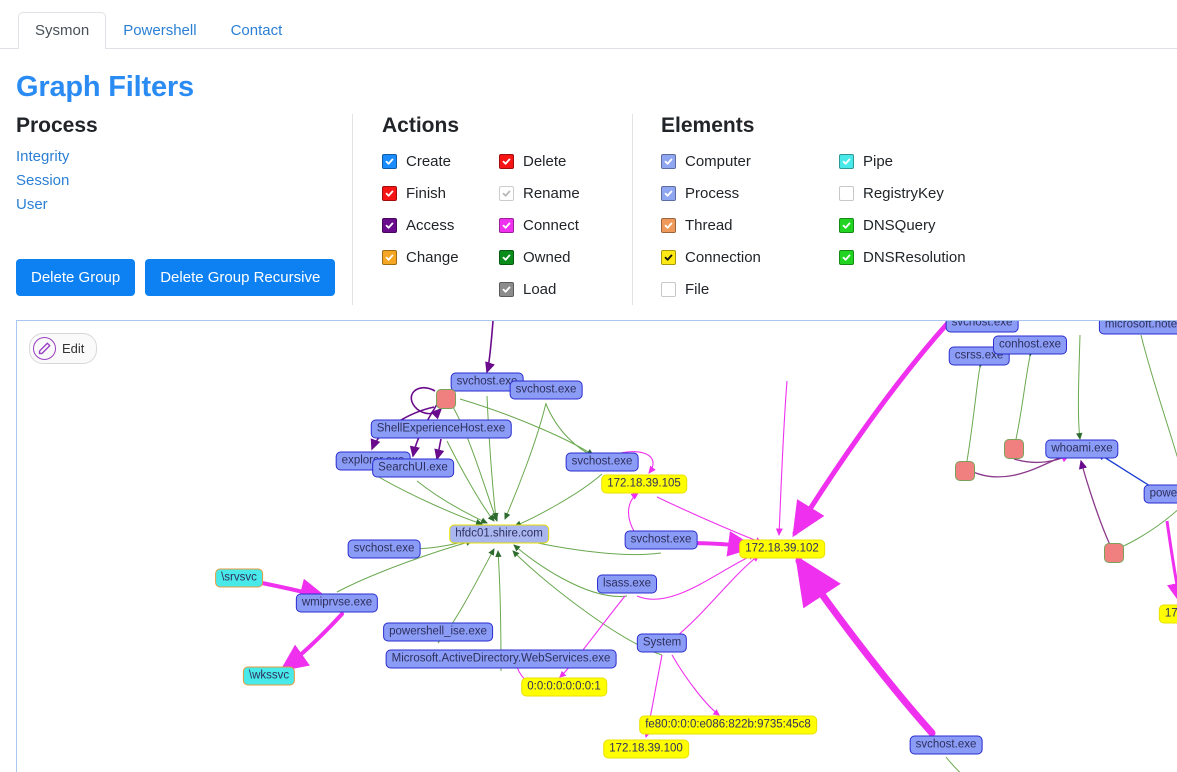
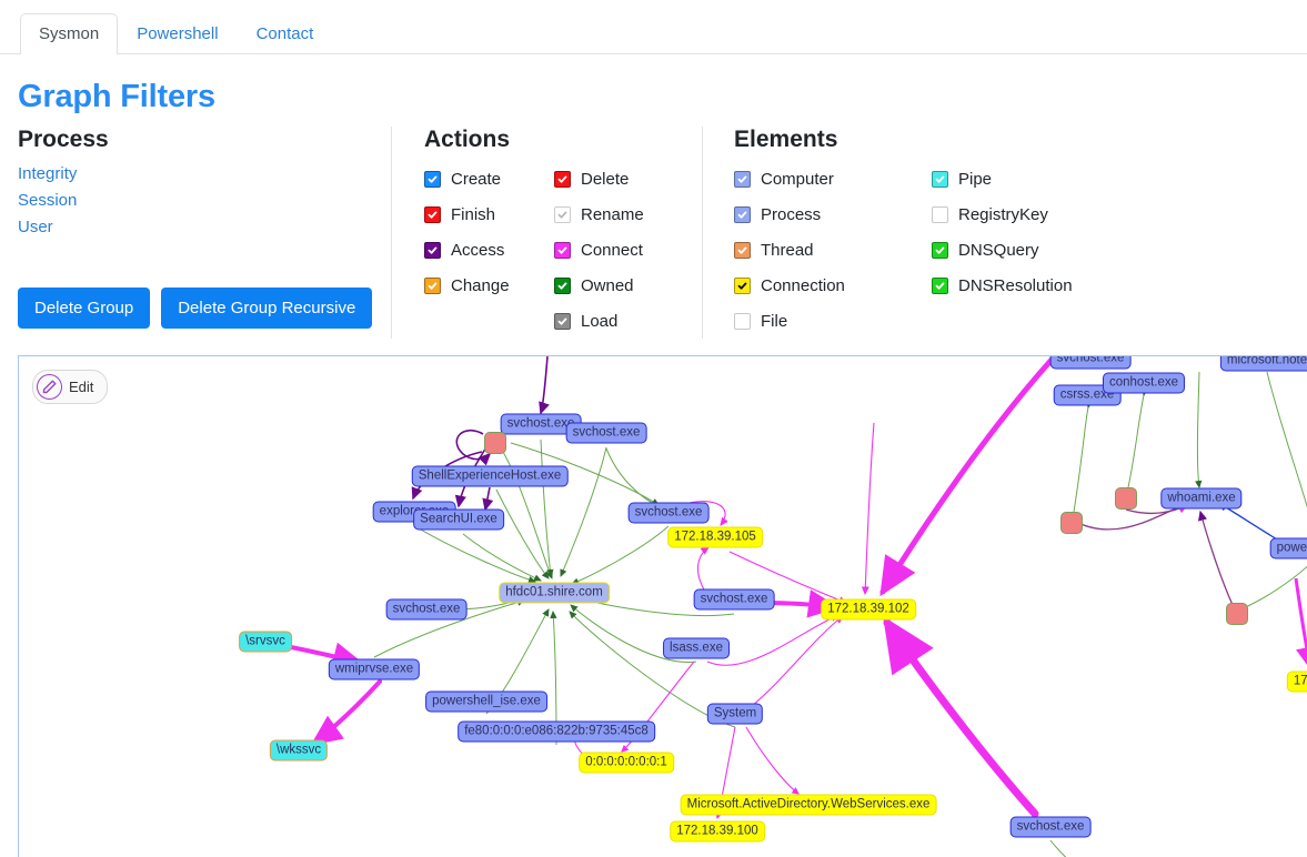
  Sysmon
  Powershell
  Contact
  Graph Filters
  Process
  Integrity
  Session
  User
  Delete Group
  Delete Group Recursive
  Actions
  Create
  Finish
  Access
  Change
  Delete
  Rename
  Connect
  Owned
  Load
  Elements
  Computer
  Process
  Thread
  Connection
  File
  Pipe
  RegistryKey
  DNSQuery
  DNSResolution
  Edit
  svchost.ex
  svchost.exe
  ShellExperienceHost.exe
  SearchUI.exe
  svchost.exe
  172.18.39.105
  hfdc01.shire.com
  svchost.exe
  svchost.exe
  172.18.39.102
  \srvsvc
  wmiprvse.exe
  lsass.exe
  powershell_ise.exe
  System
- Microsoft.ActiveDirectory.WebServices.exe
+ fe80:0:0:0:e086:822b:9735:45c8
  \wkssvc
  0:0:0:0:0:0:0:1
- fe80:0:0:0:e086:822b:9735:45c8
+ Microsoft.ActiveDirectory.WebServices.exe
  172.18.39.100
  csrss.exe
  conhost.exe
  svchost.exe
  microsoft.note
  whoami.exe
  svchost.exe
